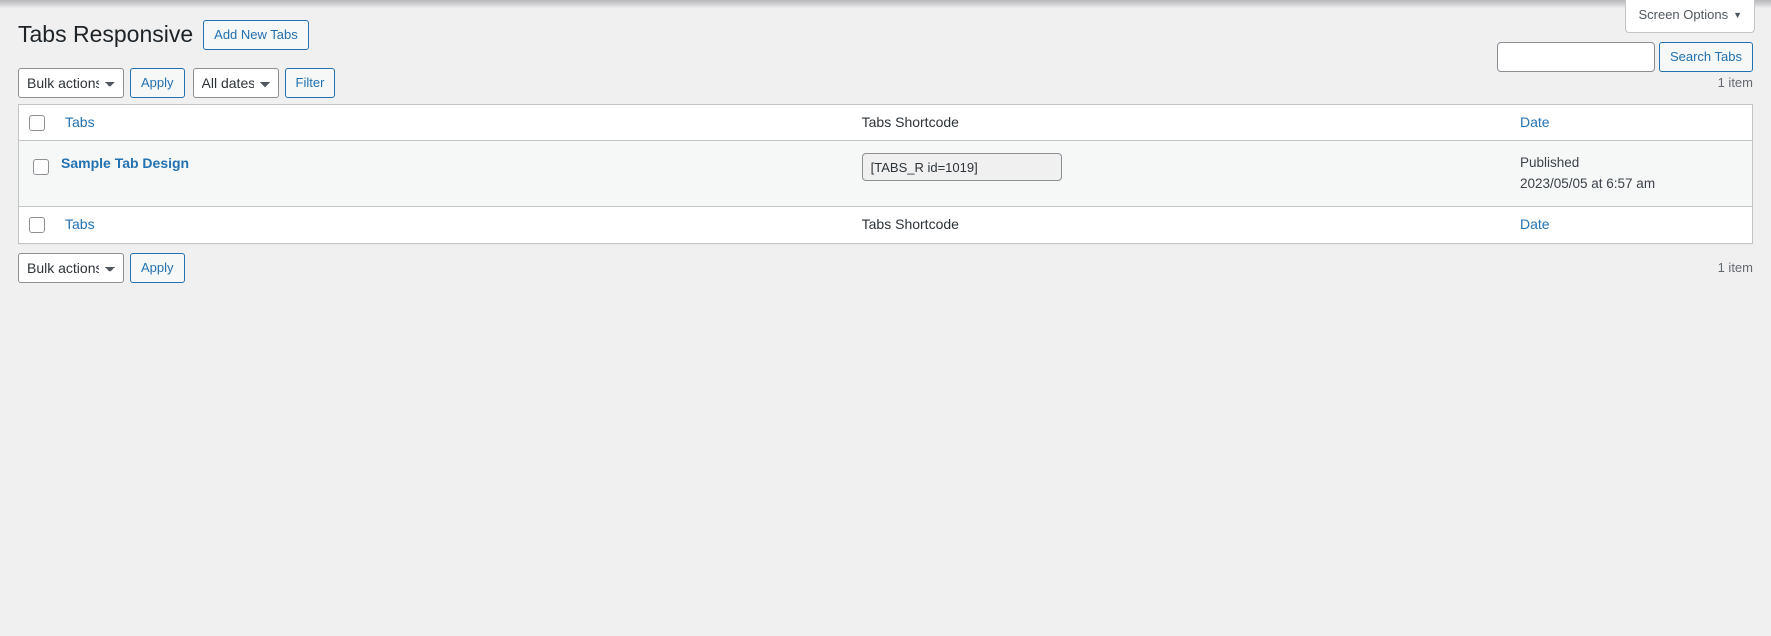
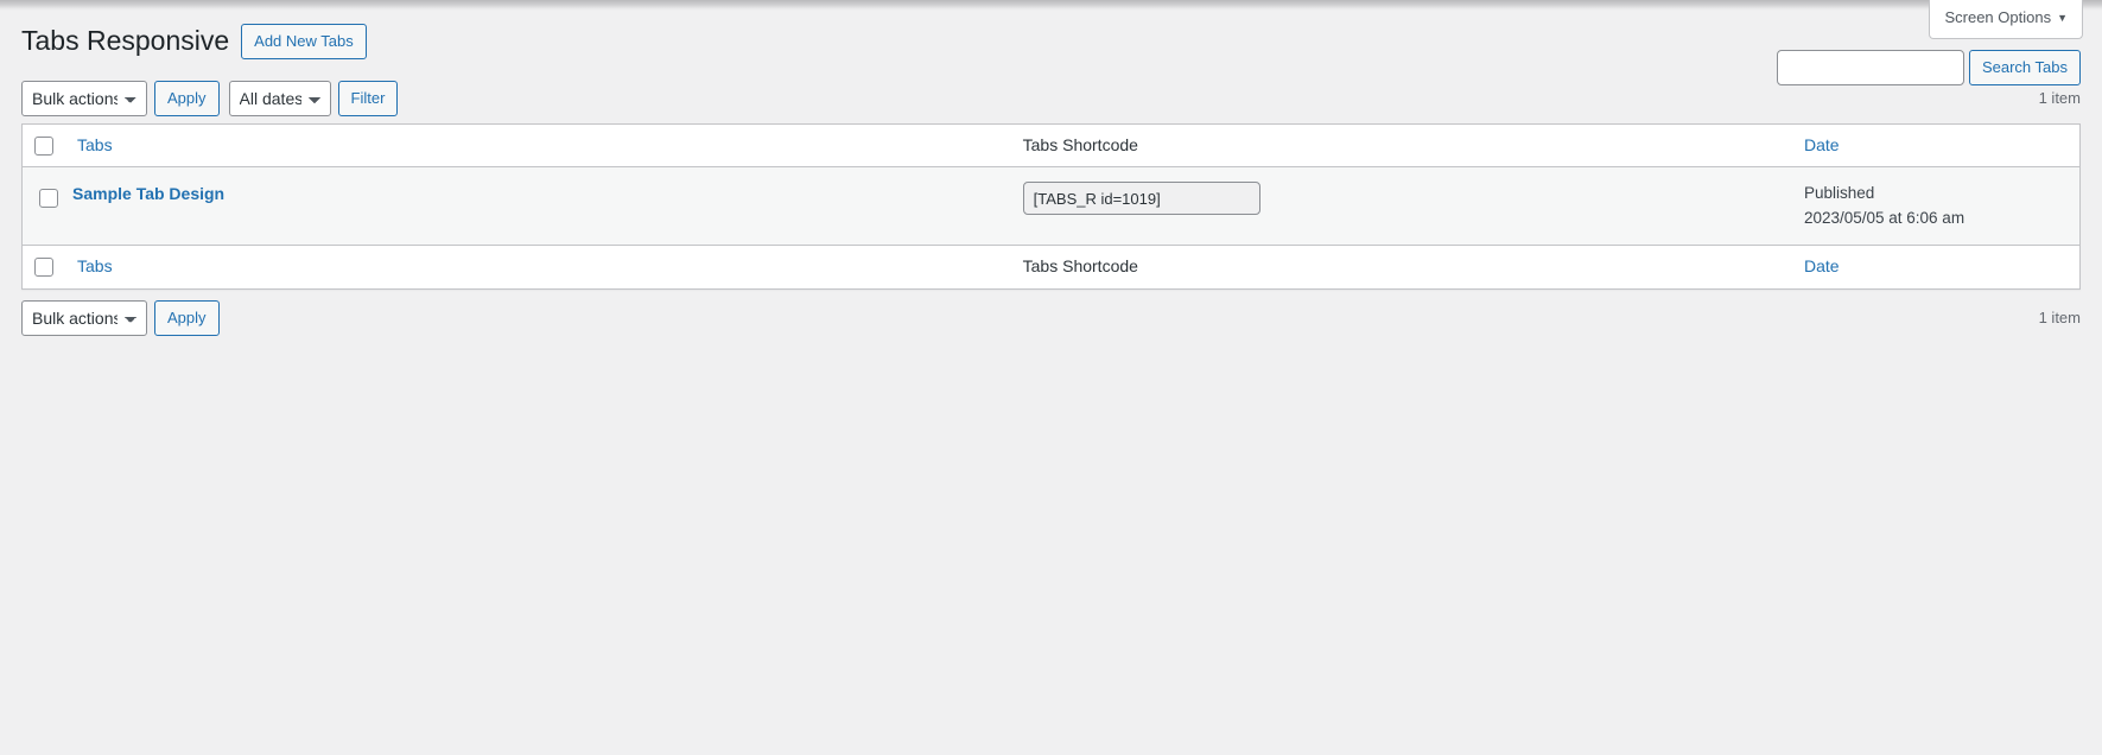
  Screen Options ▼
  Tabs Responsive
  Add New Tabs
  Search Tabs
  Bulk actions
  Apply
  All dates
  Filter
  1 item
  	Tabs	Tabs Shortcode	Date
- 	Sample Tab Design	[TABS_R id=1019]	Published 2023/05/05 at 6:57 am
+ 	Sample Tab Design	[TABS_R id=1019]	Published 2023/05/05 at 6:06 am
  	Tabs	Tabs Shortcode	Date
  Bulk actions
  Apply
  1 item
